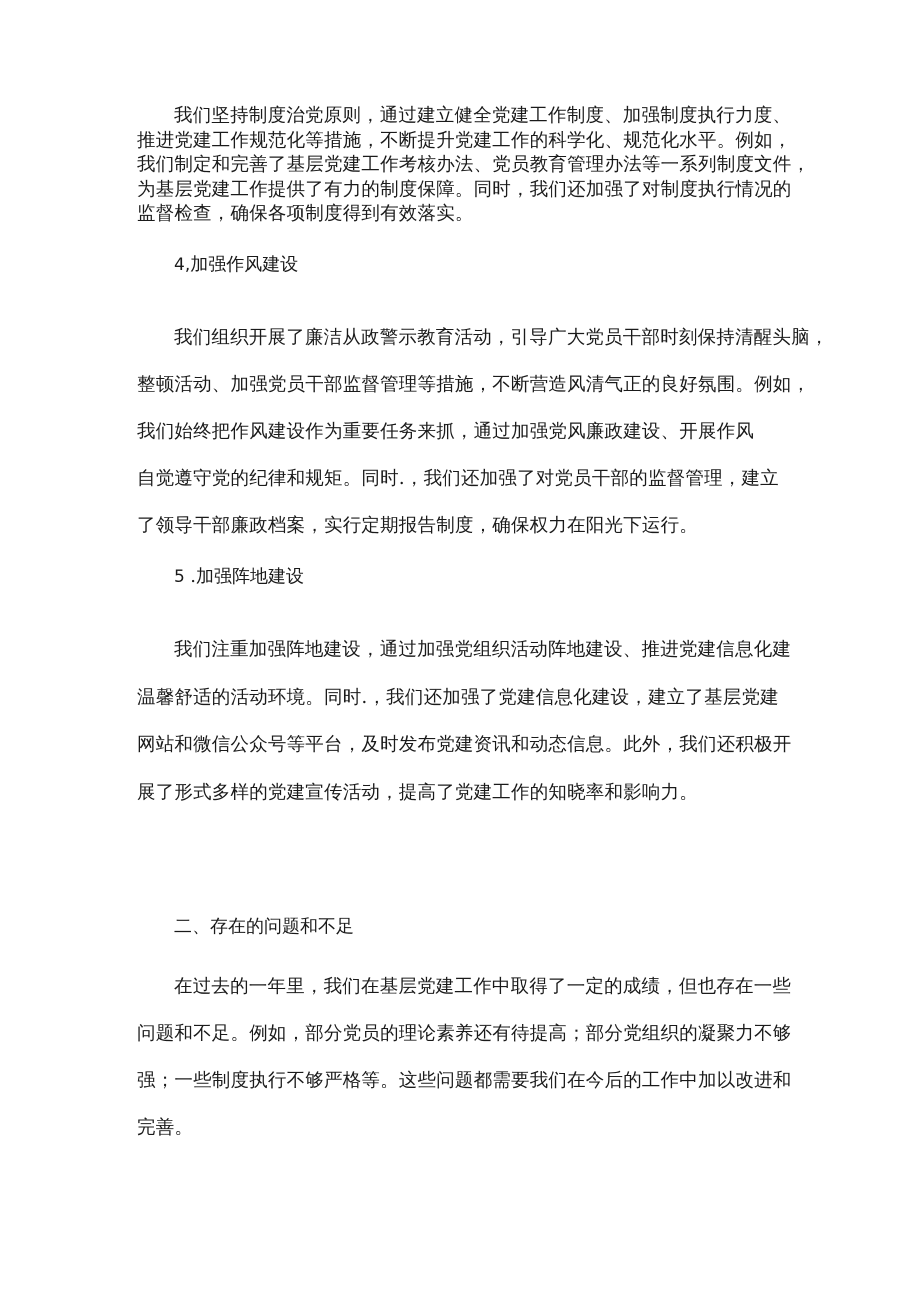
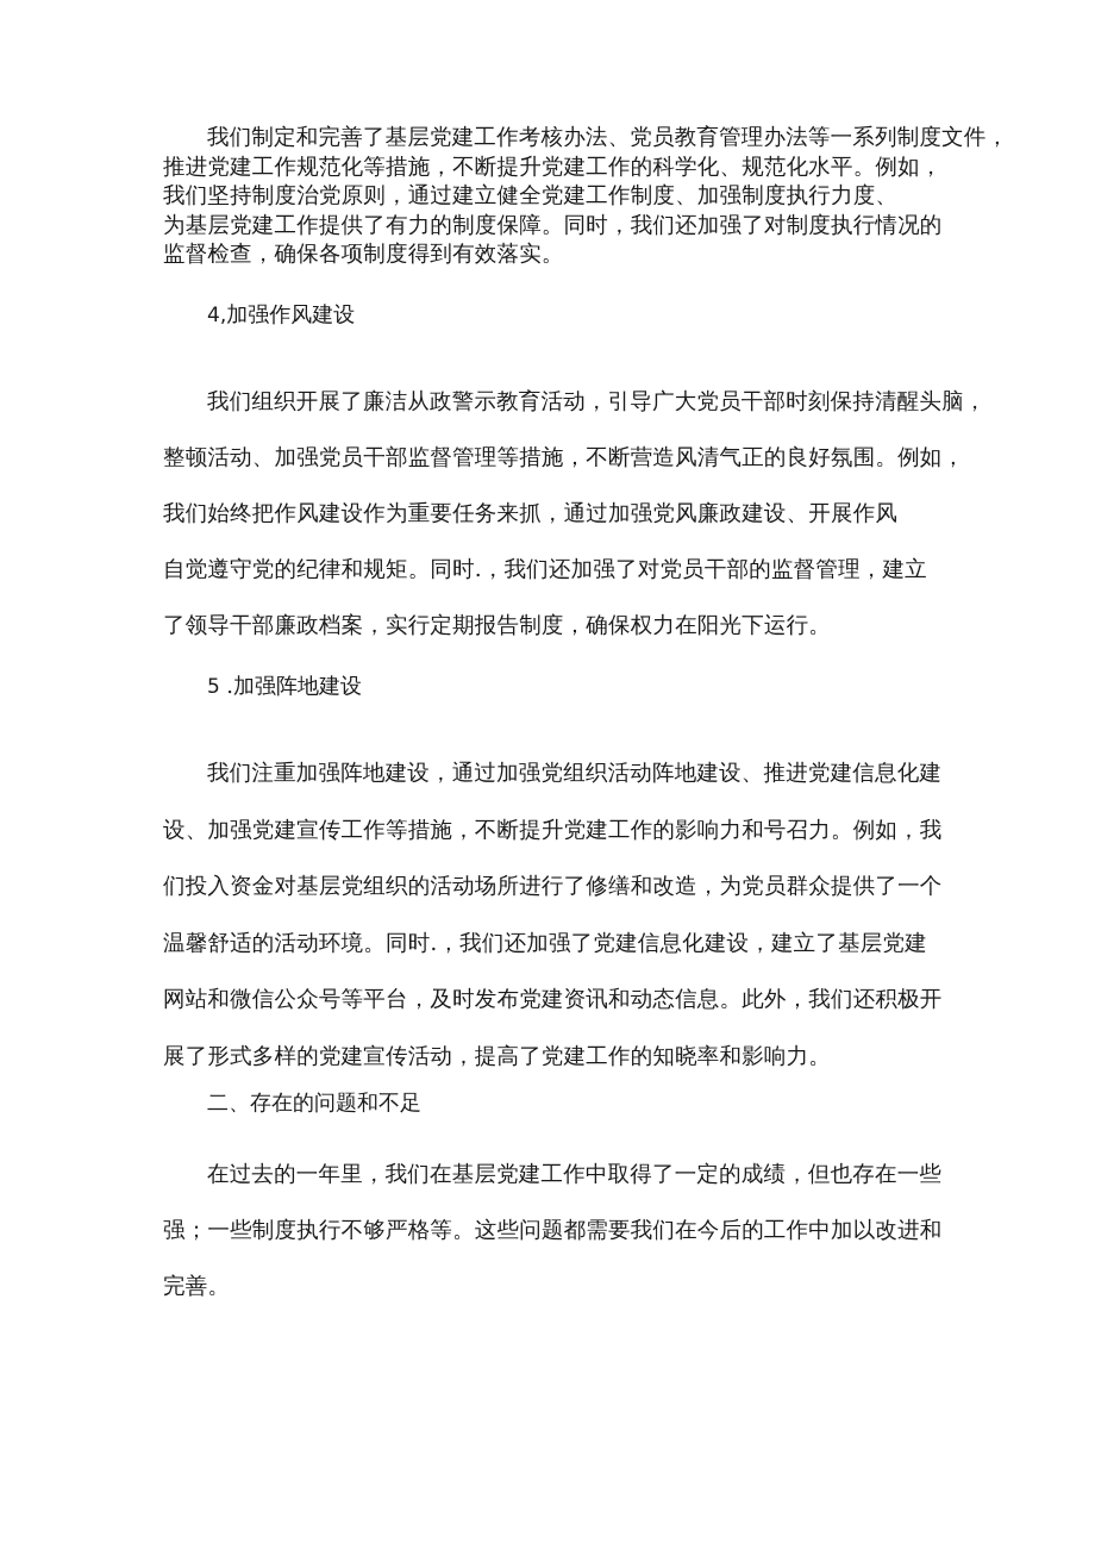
- 我们坚持制度治党原则，通过建立健全党建工作制度、加强制度执行力度、
+ 我们制定和完善了基层党建工作考核办法、党员教育管理办法等一系列制度文件，
  推进党建工作规范化等措施，不断提升党建工作的科学化、规范化水平。例如，
- 我们制定和完善了基层党建工作考核办法、党员教育管理办法等一系列制度文件，
+ 我们坚持制度治党原则，通过建立健全党建工作制度、加强制度执行力度、
  为基层党建工作提供了有力的制度保障。同时，我们还加强了对制度执行情况的
  监督检查，确保各项制度得到有效落实。
  4,加强作风建设
  我们组织开展了廉洁从政警示教育活动，引导广大党员干部时刻保持清醒头脑，
  整顿活动、加强党员干部监督管理等措施，不断营造风清气正的良好氛围。例如，
  我们始终把作风建设作为重要任务来抓，通过加强党风廉政建设、开展作风
  自觉遵守党的纪律和规矩。同时.，我们还加强了对党员干部的监督管理，建立
  了领导干部廉政档案，实行定期报告制度，确保权力在阳光下运行。
  5 .加强阵地建设
  我们注重加强阵地建设，通过加强党组织活动阵地建设、推进党建信息化建
+ 设、加强党建宣传工作等措施，不断提升党建工作的影响力和号召力。例如，我
+ 们投入资金对基层党组织的活动场所进行了修缮和改造，为党员群众提供了一个
  温馨舒适的活动环境。同时.，我们还加强了党建信息化建设，建立了基层党建
  网站和微信公众号等平台，及时发布党建资讯和动态信息。此外，我们还积极开
  展了形式多样的党建宣传活动，提高了党建工作的知晓率和影响力。
  二、存在的问题和不足
  在过去的一年里，我们在基层党建工作中取得了一定的成绩，但也存在一些
- 问题和不足。例如，部分党员的理论素养还有待提高；部分党组织的凝聚力不够
  强；一些制度执行不够严格等。这些问题都需要我们在今后的工作中加以改进和
  完善。
